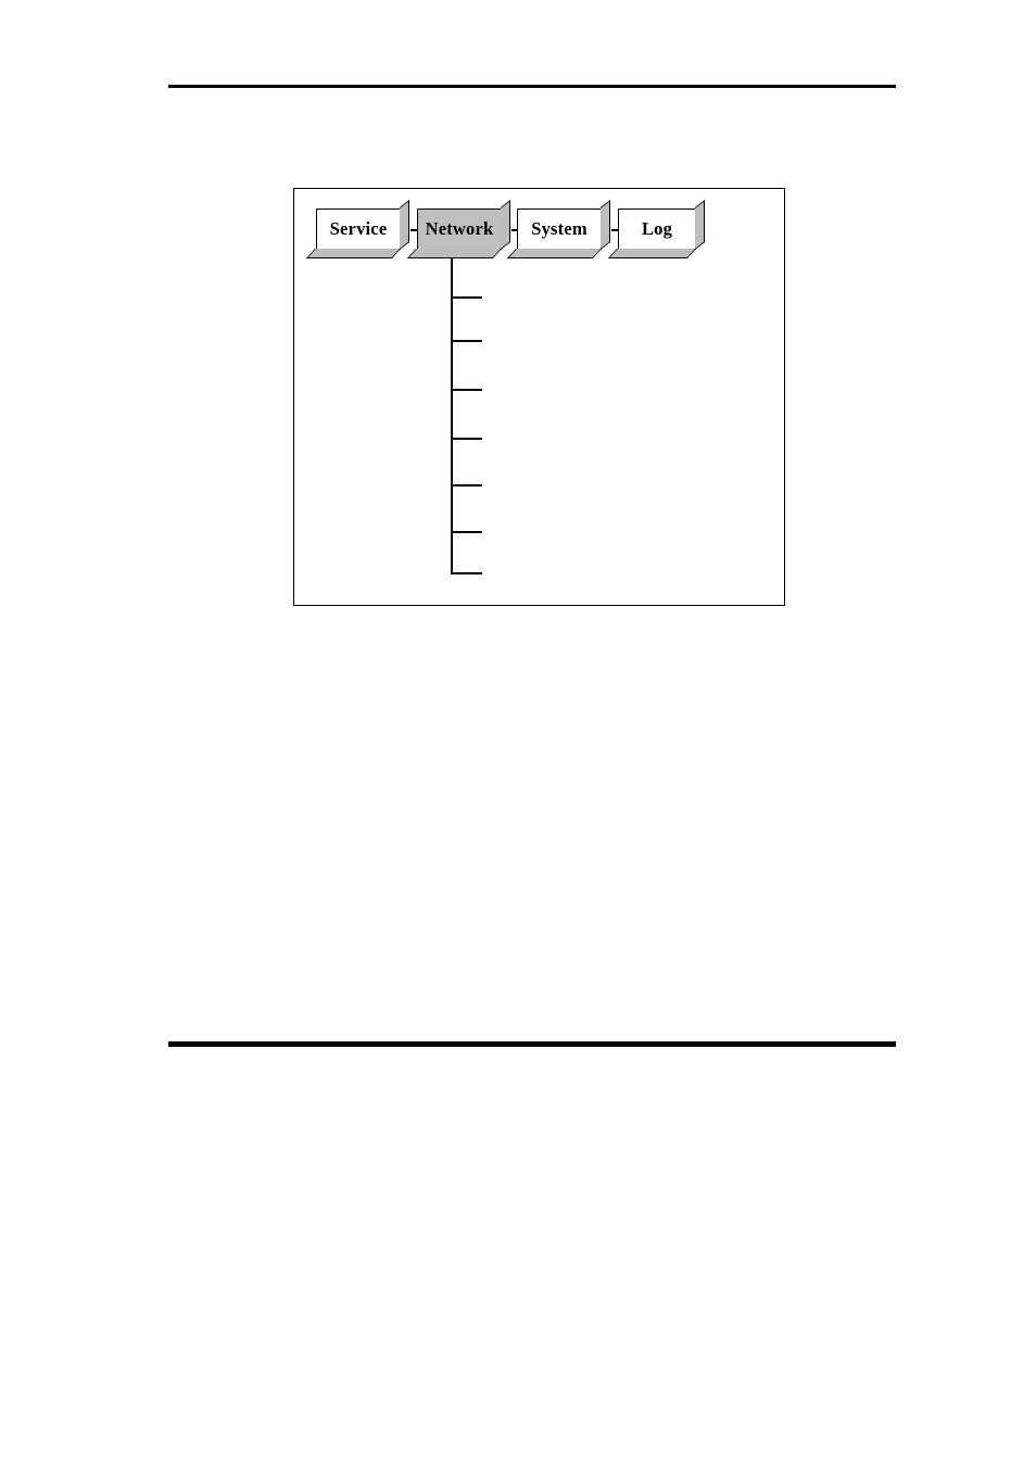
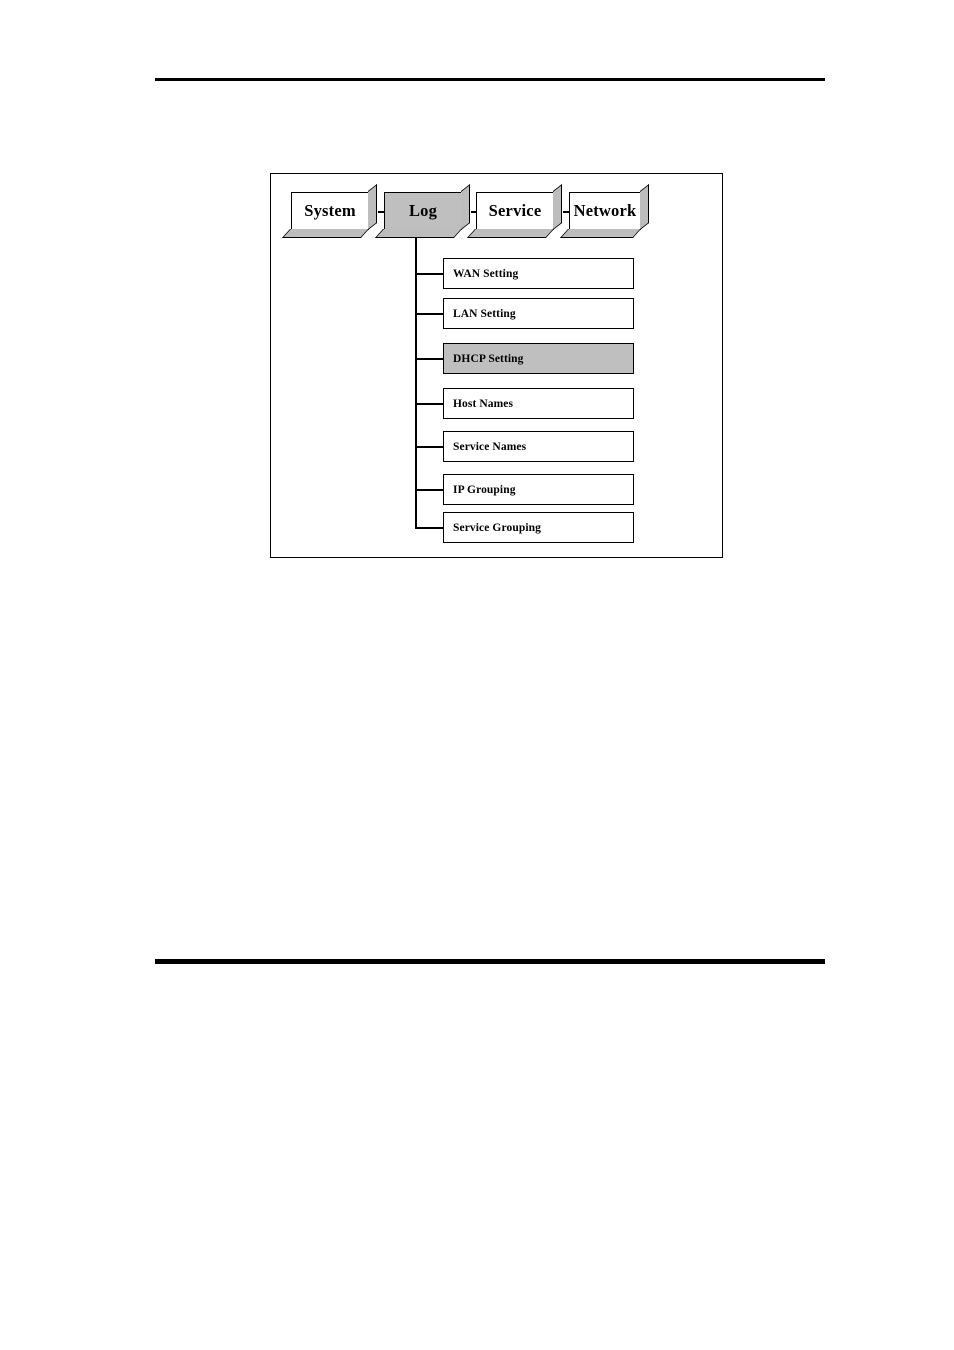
- Service
+ System
- Network
+ Log
- System
+ Service
- Log
+ Network
+ WAN Setting
+ LAN Setting
+ DHCP Setting
+ Host Names
+ Service Names
+ IP Grouping
+ Service Grouping
